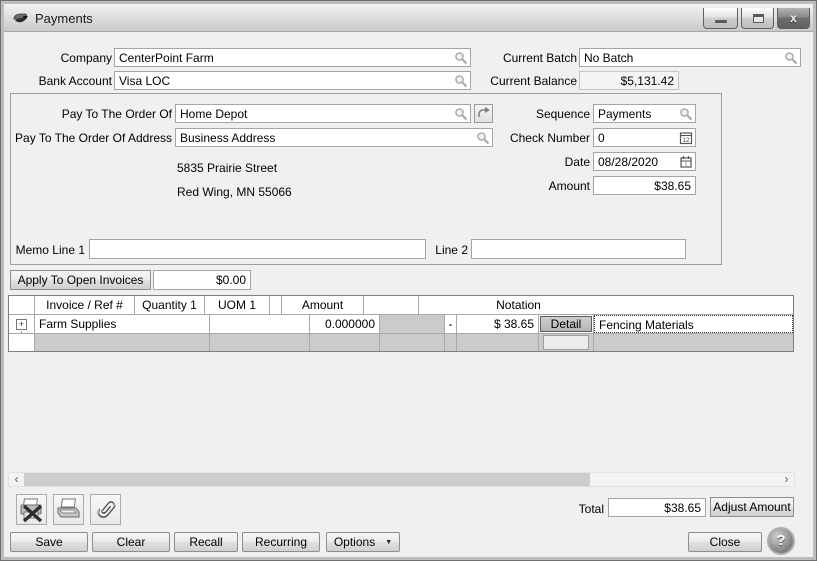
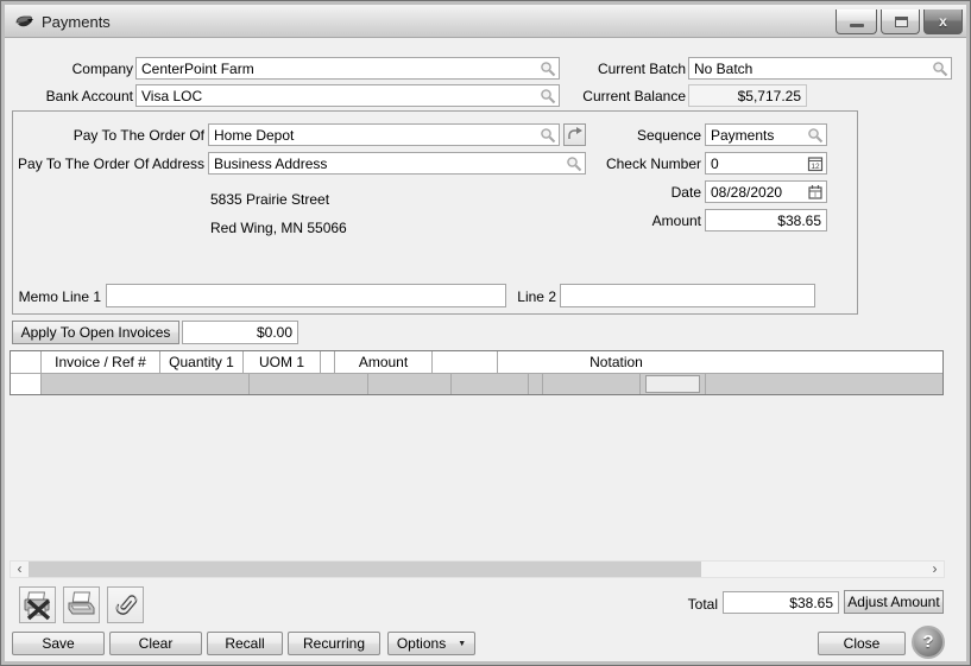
  Payments
  x
  Company
  CenterPoint Farm
  Current Batch
  No Batch
  Bank Account
  Visa LOC
  Current Balance
- $5,131.42
+ $5,717.25
  Pay To The Order Of
  Home Depot
  Pay To The Order Of Address
  Business Address
  5835 Prairie Street
  Red Wing, MN 55066
  Sequence
  Payments
  Check Number
  0
  Date
  08/28/2020
  Amount
  $38.65
  Memo Line 1
  Line 2
  Apply To Open Invoices
  $0.00
  Invoice / Ref #
  Quantity 1
  UOM 1
  Amount
  Notation
- +
- Farm Supplies
- 0.000000
- -
- $ 38.65
- Detail
- Fencing Materials
  ‹
  ›
  Total
  $38.65
  Adjust Amount
  Save
  Clear
  Recall
  Recurring
  Options
  Close
  ?
